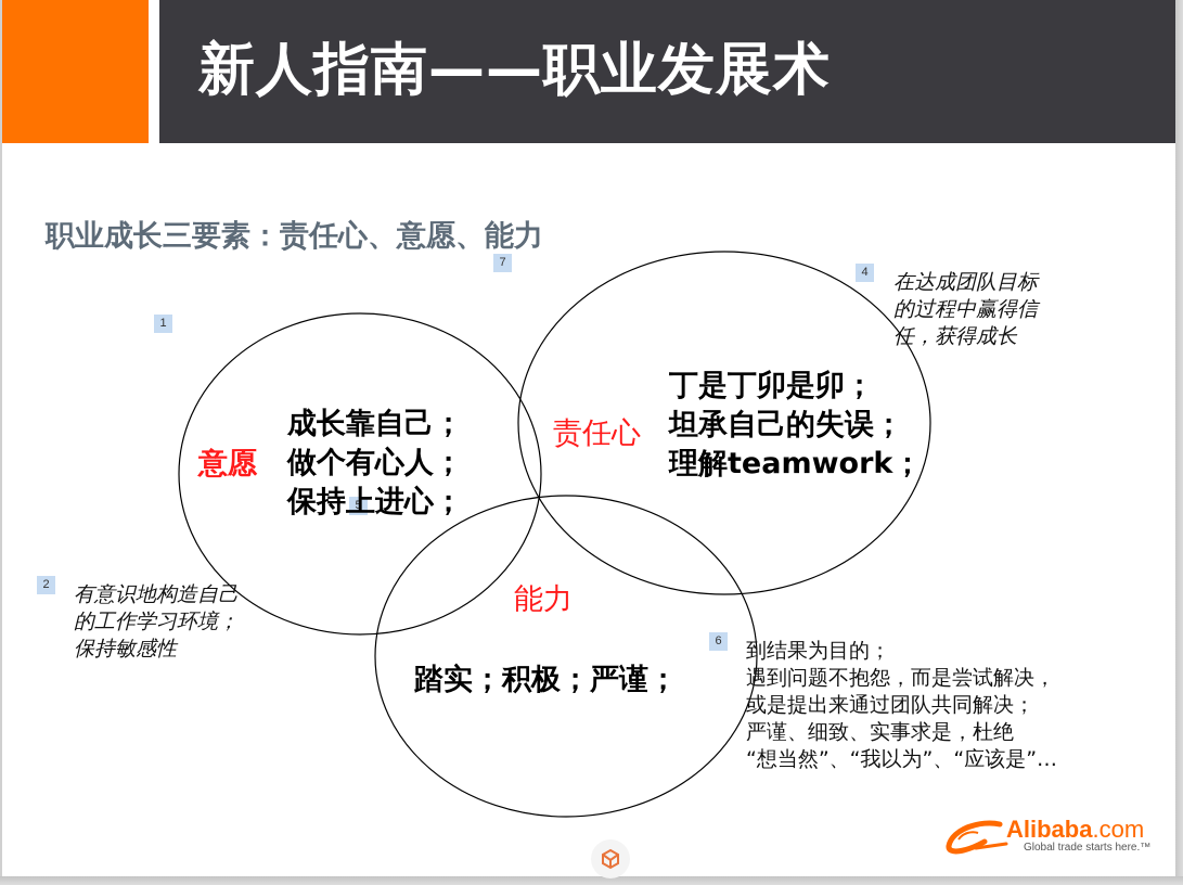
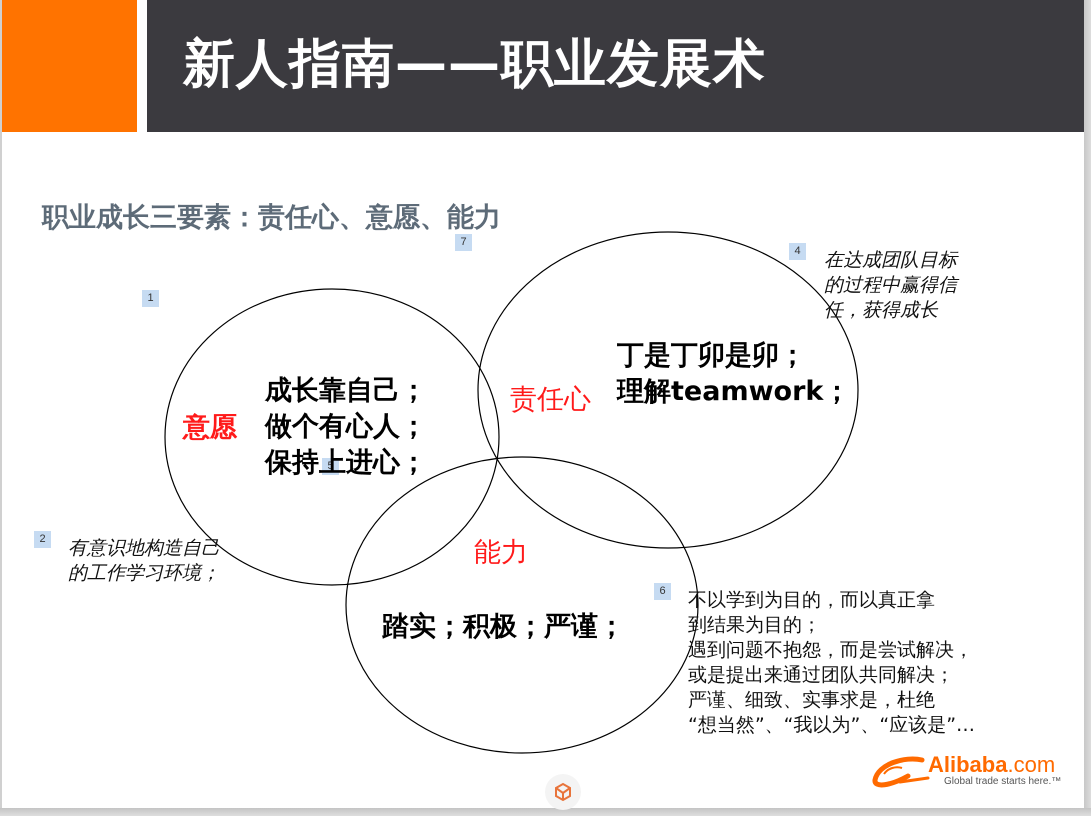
  新人指南——职业发展术
  职业成长三要素：责任心、意愿、能力
  1
  2
  7
  4
  5
  6
  意愿
  成长靠自己；
  做个有心人；
  保持上进心；
  责任心
  丁是丁卯是卯；
- 坦承自己的失误；
  理解teamwork；
  能力
  踏实；积极；严谨；
  有意识地构造自己
  的工作学习环境；
- 保持敏感性
  在达成团队目标
  的过程中赢得信
  任，获得成长
+ 不以学到为目的，而以真正拿
  到结果为目的；
  遇到问题不抱怨，而是尝试解决，
  或是提出来通过团队共同解决；
  严谨、细致、实事求是，杜绝
  “想当然”、“我以为”、“应该是”…
  Alibaba.com
  Global trade starts here.™
